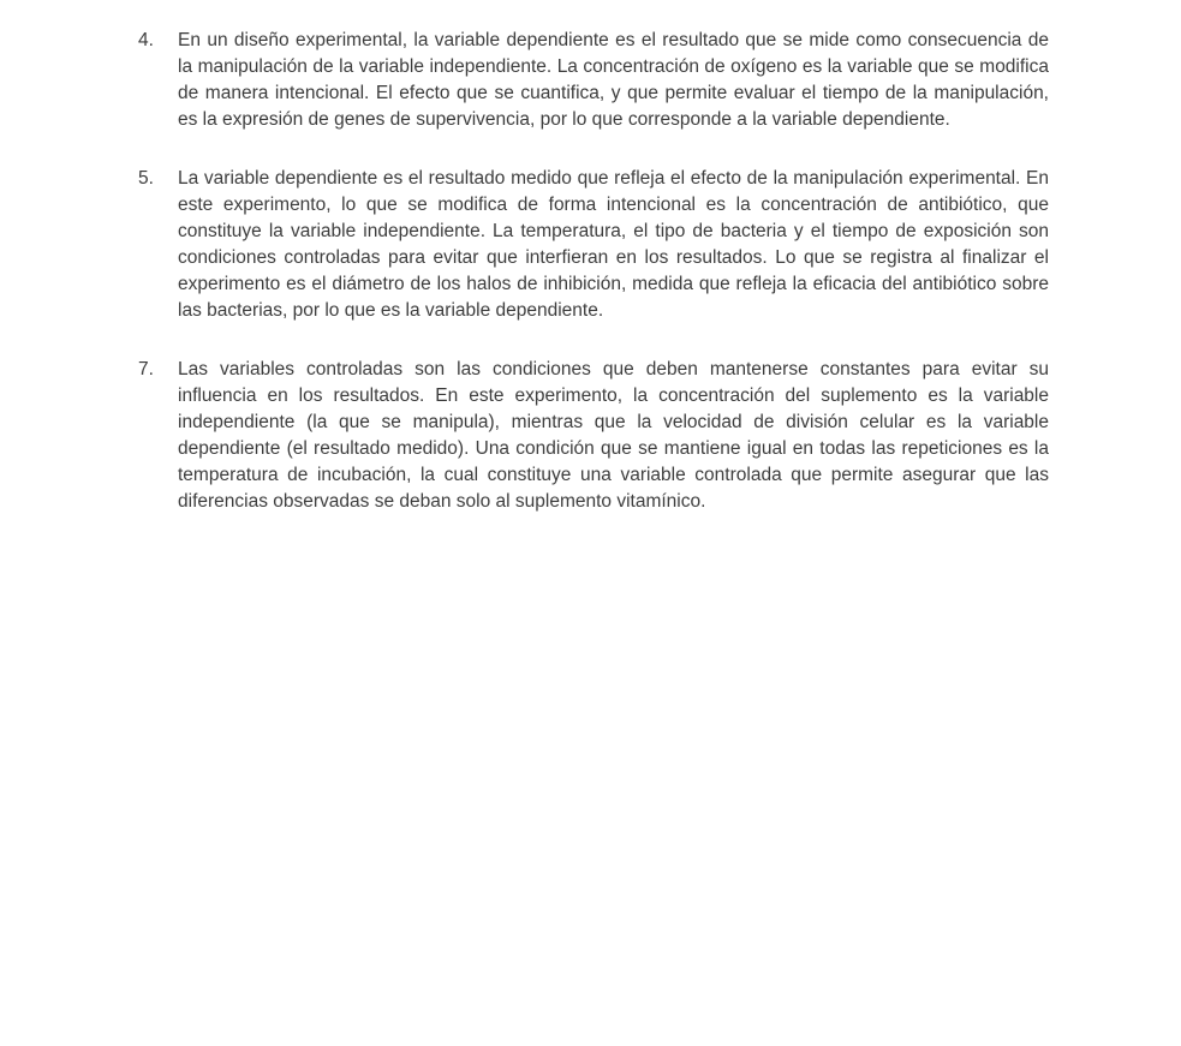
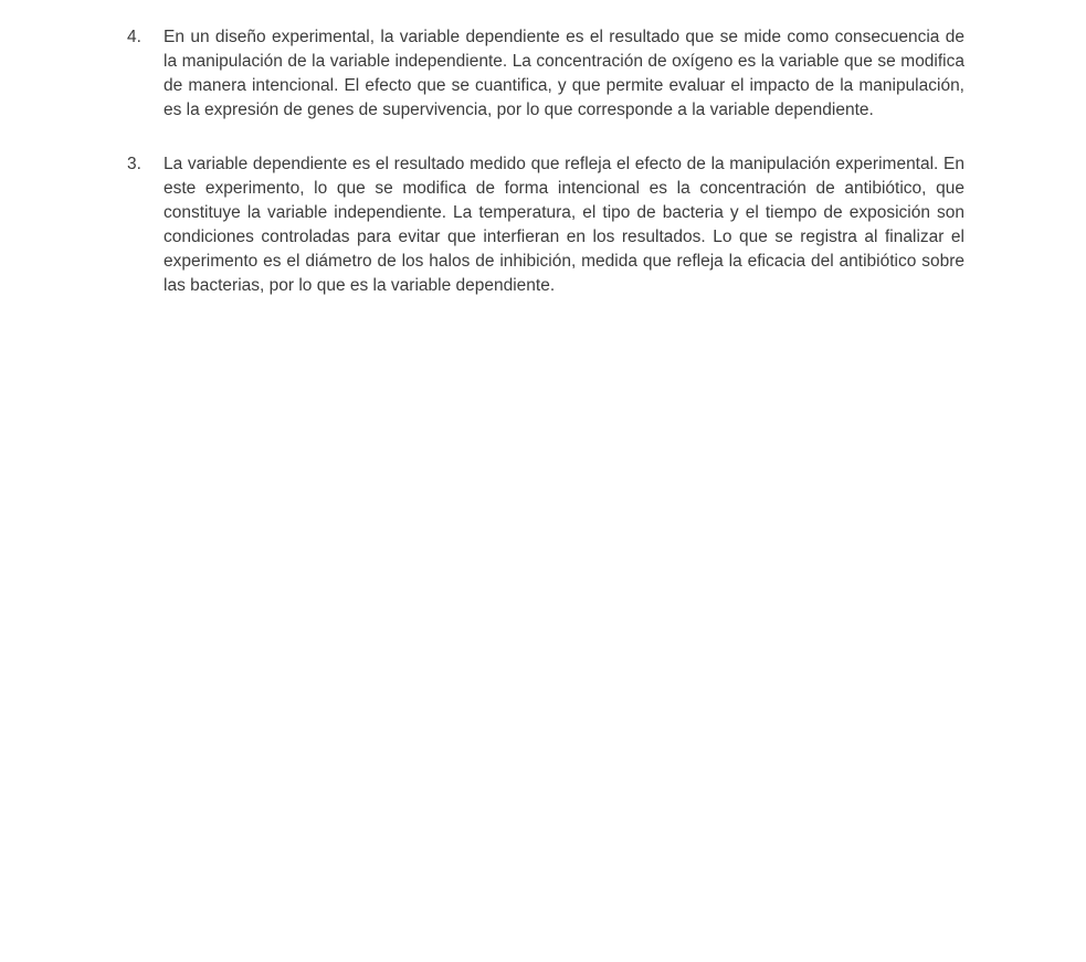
  4.
- En un diseño experimental, la variable dependiente es el resultado que se mide como consecuencia de la manipulación de la variable independiente. La concentración de oxígeno es la variable que se modifica de manera intencional. El efecto que se cuantifica, y que permite evaluar el tiempo de la manipulación, es la expresión de genes de supervivencia, por lo que corresponde a la variable dependiente.
+ En un diseño experimental, la variable dependiente es el resultado que se mide como consecuencia de la manipulación de la variable independiente. La concentración de oxígeno es la variable que se modifica de manera intencional. El efecto que se cuantifica, y que permite evaluar el impacto de la manipulación, es la expresión de genes de supervivencia, por lo que corresponde a la variable dependiente.
- 5.
+ 3.
  La variable dependiente es el resultado medido que refleja el efecto de la manipulación experimental. En este experimento, lo que se modifica de forma intencional es la concentración de antibiótico, que constituye la variable independiente. La temperatura, el tipo de bacteria y el tiempo de exposición son condiciones controladas para evitar que interfieran en los resultados. Lo que se registra al finalizar el experimento es el diámetro de los halos de inhibición, medida que refleja la eficacia del antibiótico sobre las bacterias, por lo que es la variable dependiente.
- 7.
- Las variables controladas son las condiciones que deben mantenerse constantes para evitar su influencia en los resultados. En este experimento, la concentración del suplemento es la variable independiente (la que se manipula), mientras que la velocidad de división celular es la variable dependiente (el resultado medido). Una condición que se mantiene igual en todas las repeticiones es la temperatura de incubación, la cual constituye una variable controlada que permite asegurar que las diferencias observadas se deban solo al suplemento vitamínico.
